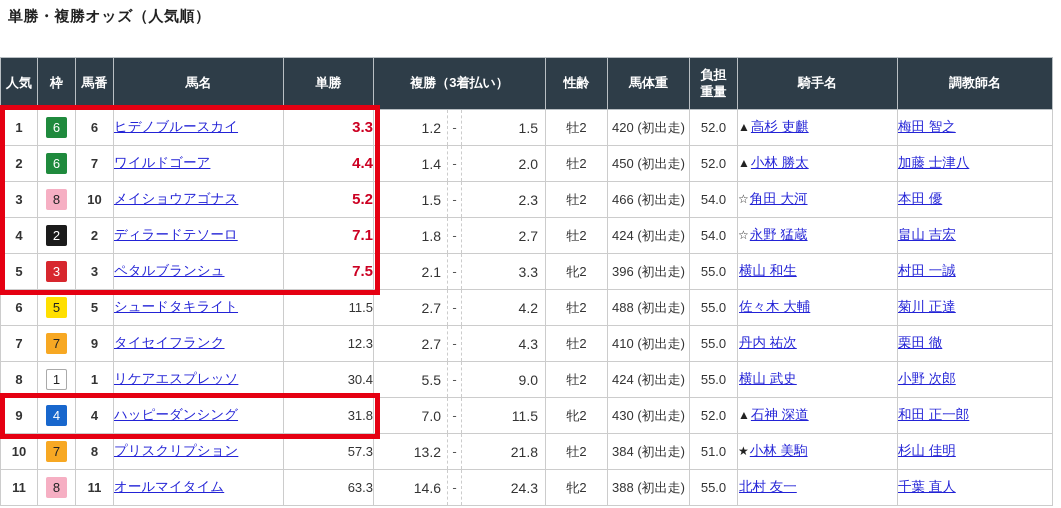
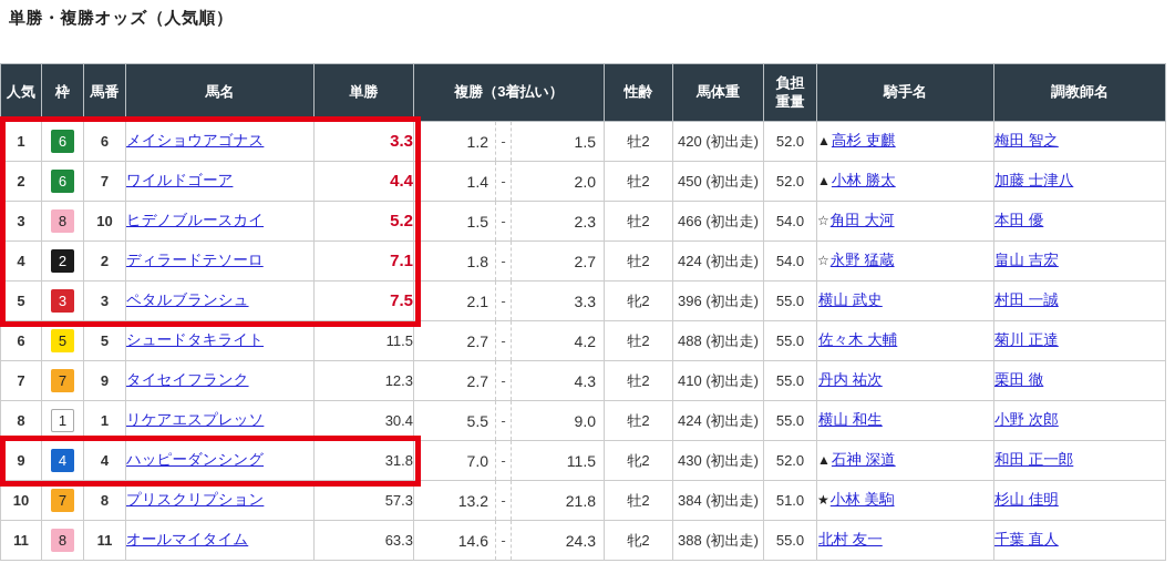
  単勝・複勝オッズ（人気順）
  人気	枠	馬番	馬名	単勝	複勝（3着払い）	性齢	馬体重	負担重量	騎手名	調教師名
- 1	6	6	ヒデノブルースカイ	3.3	1.2 - 1.5	牡2	420 (初出走)	52.0	▲高杉 吏麒	梅田 智之
+ 1	6	6	メイショウアゴナス	3.3	1.2 - 1.5	牡2	420 (初出走)	52.0	▲高杉 吏麒	梅田 智之
  2	6	7	ワイルドゴーア	4.4	1.4 - 2.0	牡2	450 (初出走)	52.0	▲小林 勝太	加藤 士津八
- 3	8	10	メイショウアゴナス	5.2	1.5 - 2.3	牡2	466 (初出走)	54.0	☆角田 大河	本田 優
+ 3	8	10	ヒデノブルースカイ	5.2	1.5 - 2.3	牡2	466 (初出走)	54.0	☆角田 大河	本田 優
  4	2	2	ディラードテソーロ	7.1	1.8 - 2.7	牡2	424 (初出走)	54.0	☆永野 猛蔵	畠山 吉宏
- 5	3	3	ペタルブランシュ	7.5	2.1 - 3.3	牝2	396 (初出走)	55.0	横山 和生	村田 一誠
+ 5	3	3	ペタルブランシュ	7.5	2.1 - 3.3	牝2	396 (初出走)	55.0	横山 武史	村田 一誠
  6	5	5	シュードタキライト	11.5	2.7 - 4.2	牡2	488 (初出走)	55.0	佐々木 大輔	菊川 正達
  7	7	9	タイセイフランク	12.3	2.7 - 4.3	牡2	410 (初出走)	55.0	丹内 祐次	栗田 徹
- 8	1	1	リケアエスプレッソ	30.4	5.5 - 9.0	牡2	424 (初出走)	55.0	横山 武史	小野 次郎
+ 8	1	1	リケアエスプレッソ	30.4	5.5 - 9.0	牡2	424 (初出走)	55.0	横山 和生	小野 次郎
  9	4	4	ハッピーダンシング	31.8	7.0 - 11.5	牝2	430 (初出走)	52.0	▲石神 深道	和田 正一郎
  10	7	8	プリスクリプション	57.3	13.2 - 21.8	牡2	384 (初出走)	51.0	★小林 美駒	杉山 佳明
  11	8	11	オールマイタイム	63.3	14.6 - 24.3	牝2	388 (初出走)	55.0	北村 友一	千葉 直人
